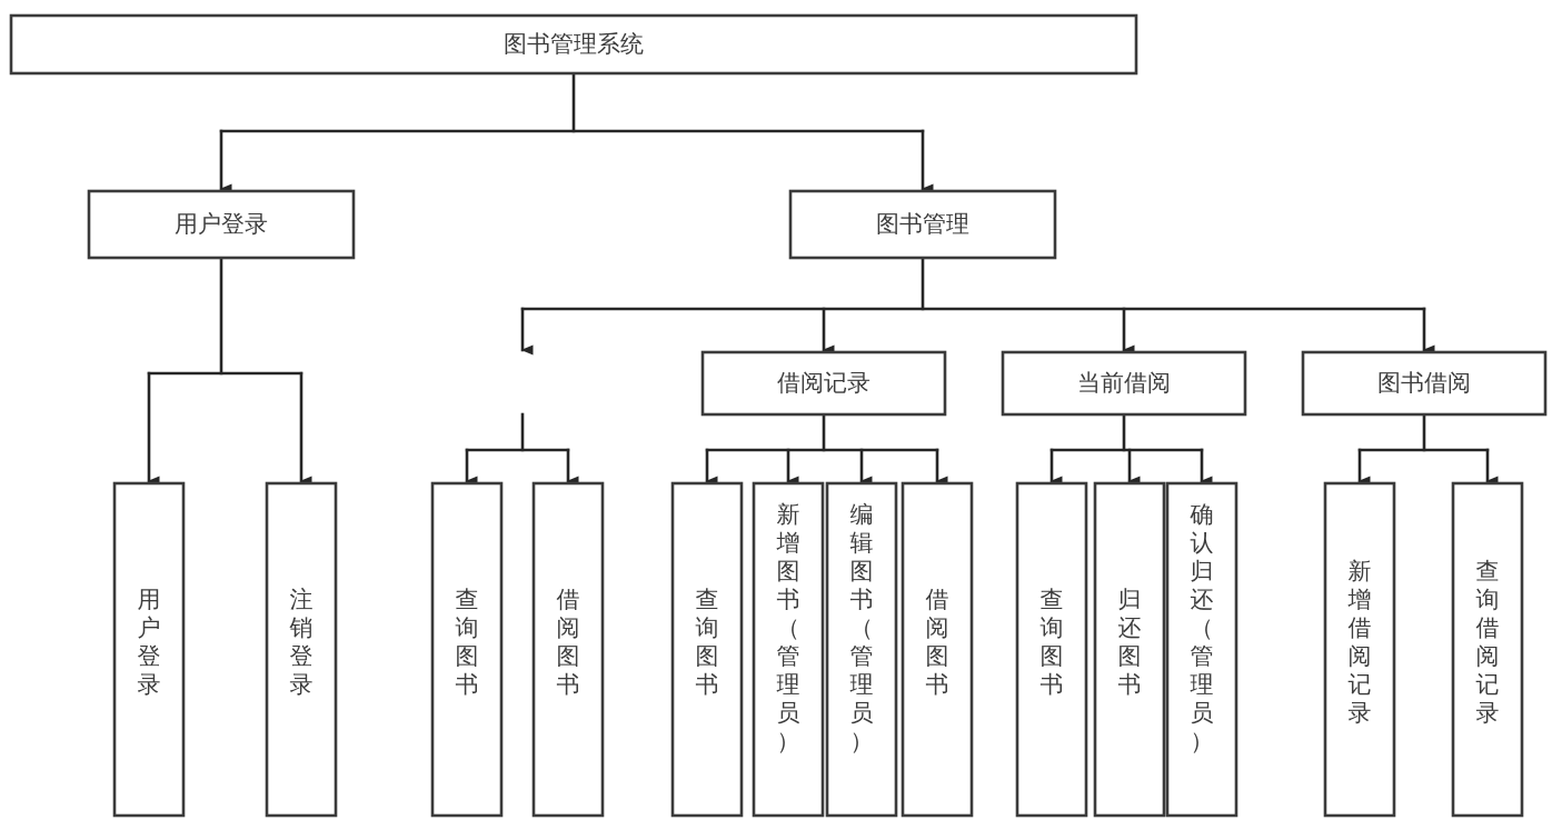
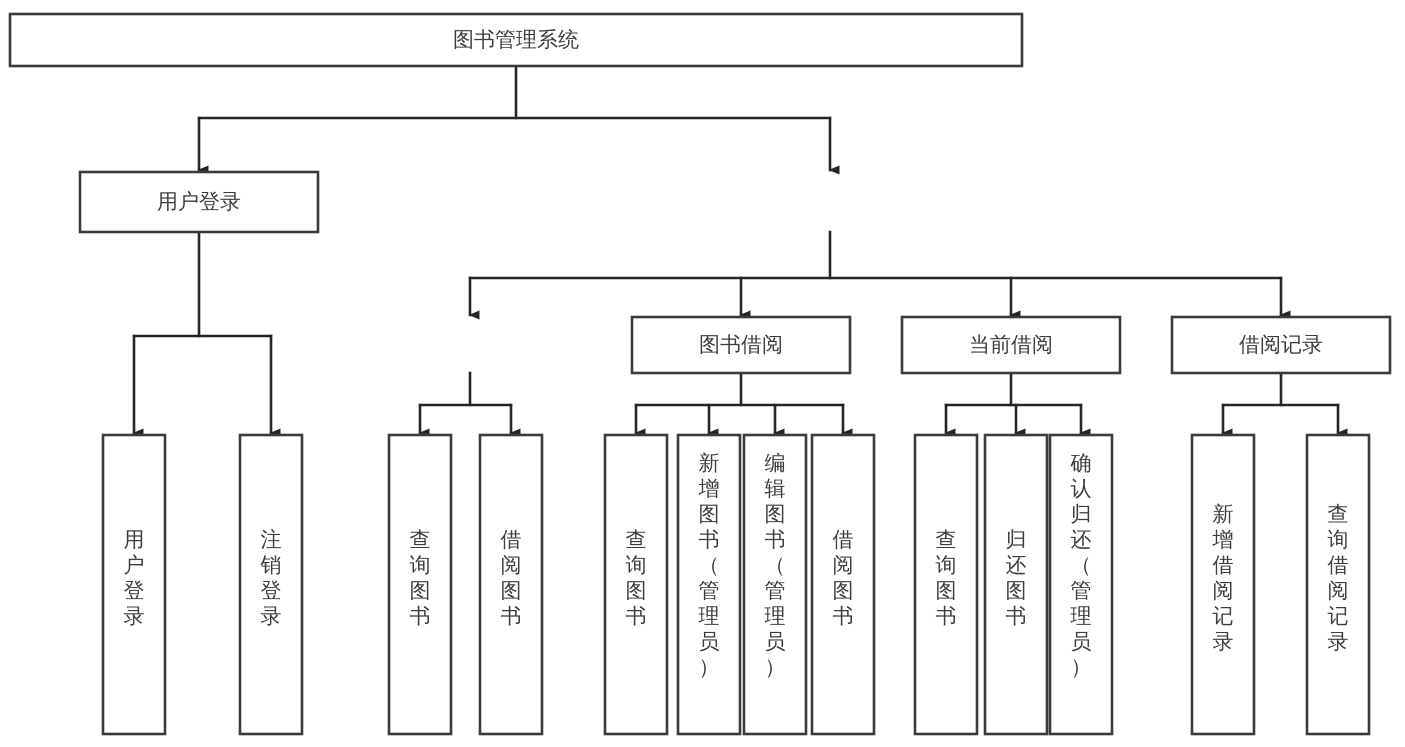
  图书管理系统
  用户登录
- 图书管理
- 借阅记录
+ 图书借阅
  当前借阅
- 图书借阅
+ 借阅记录
  用户登录
  注销登录
  查询图书
  借阅图书
  查询图书
  新增图书（管理员）
  编辑图书（管理员）
  借阅图书
  查询图书
  归还图书
  确认归还（管理员）
  新增借阅记录
  查询借阅记录
